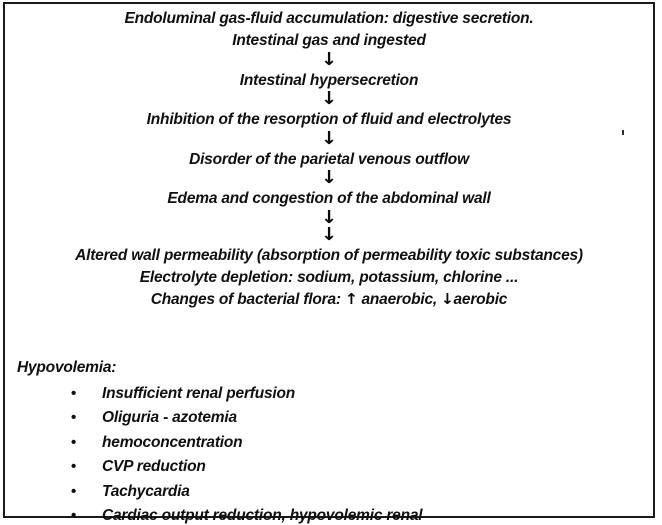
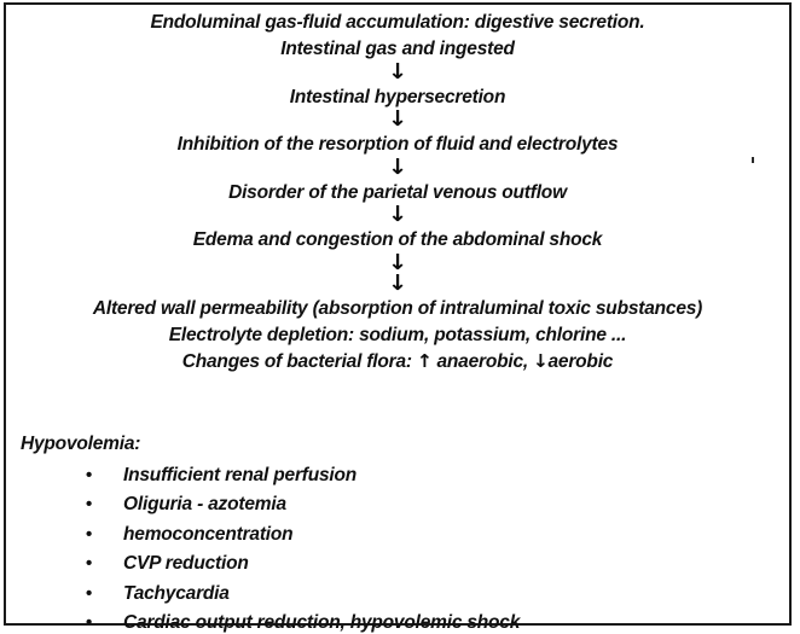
  Endoluminal gas-fluid accumulation: digestive secretion.
  Intestinal gas and ingested
  ↓
  Intestinal hypersecretion
  ↓
  Inhibition of the resorption of fluid and electrolytes
  ↓
  Disorder of the parietal venous outflow
  ↓
- Edema and congestion of the abdominal wall
+ Edema and congestion of the abdominal shock
  ↓
  ↓
- Altered wall permeability (absorption of permeability toxic substances)
+ Altered wall permeability (absorption of intraluminal toxic substances)
  Electrolyte depletion: sodium, potassium, chlorine ...
  Changes of bacterial flora: ↑ anaerobic, ↓aerobic
  Hypovolemia:
  •
  Insufficient renal perfusion
  •
  Oliguria - azotemia
  •
  hemoconcentration
  •
  CVP reduction
  •
  Tachycardia
  •
- Cardiac output reduction, hypovolemic renal
+ Cardiac output reduction, hypovolemic shock
